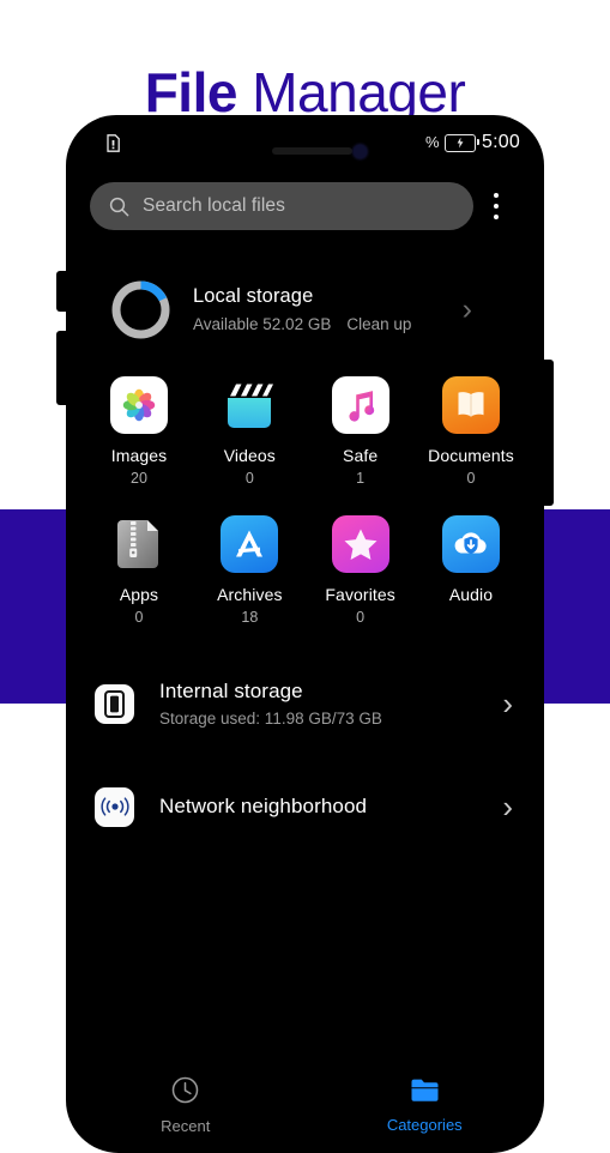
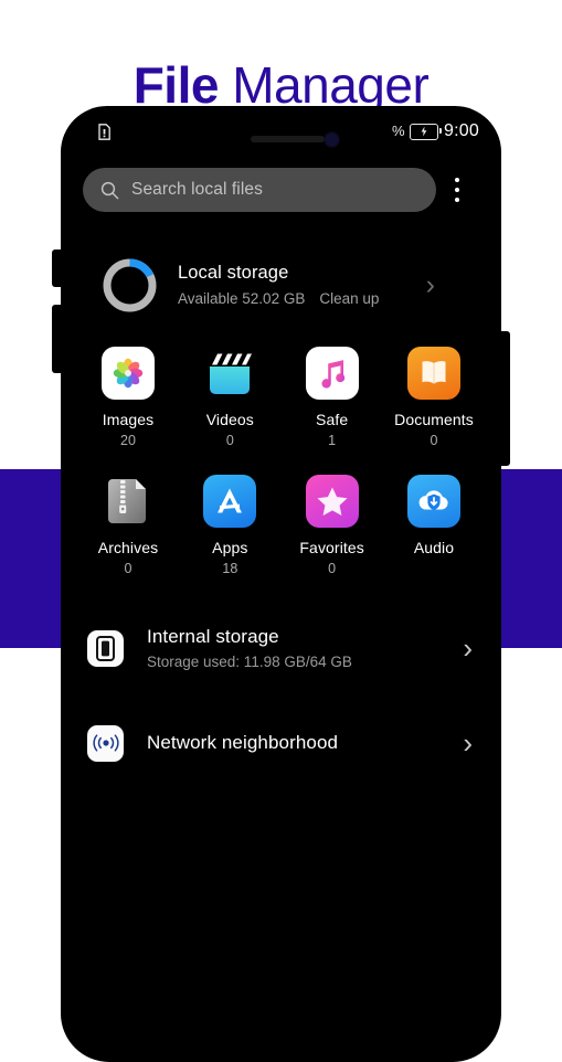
  File Manager
  %
- 5:00
+ 9:00
  Search local files
  Local storage
  Available 52.02 GB
  Clean up
  ›
  Images
  20
  Videos
  0
  Safe
  1
  Documents
  0
- Apps
+ Archives
  0
- Archives
+ Apps
  18
  Favorites
  0
  Audio
  Internal storage
- Storage used: 11.98 GB/73 GB
+ Storage used: 11.98 GB/64 GB
  ›
  Network neighborhood
  ›
- Recent
- Categories
